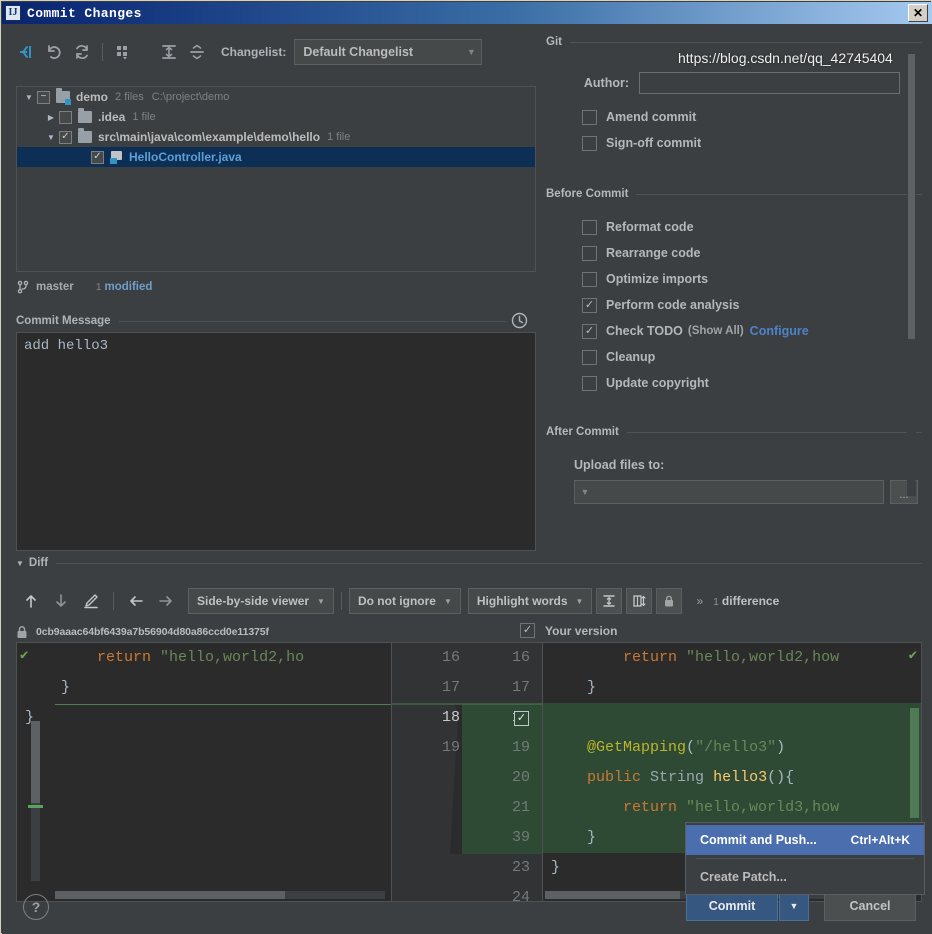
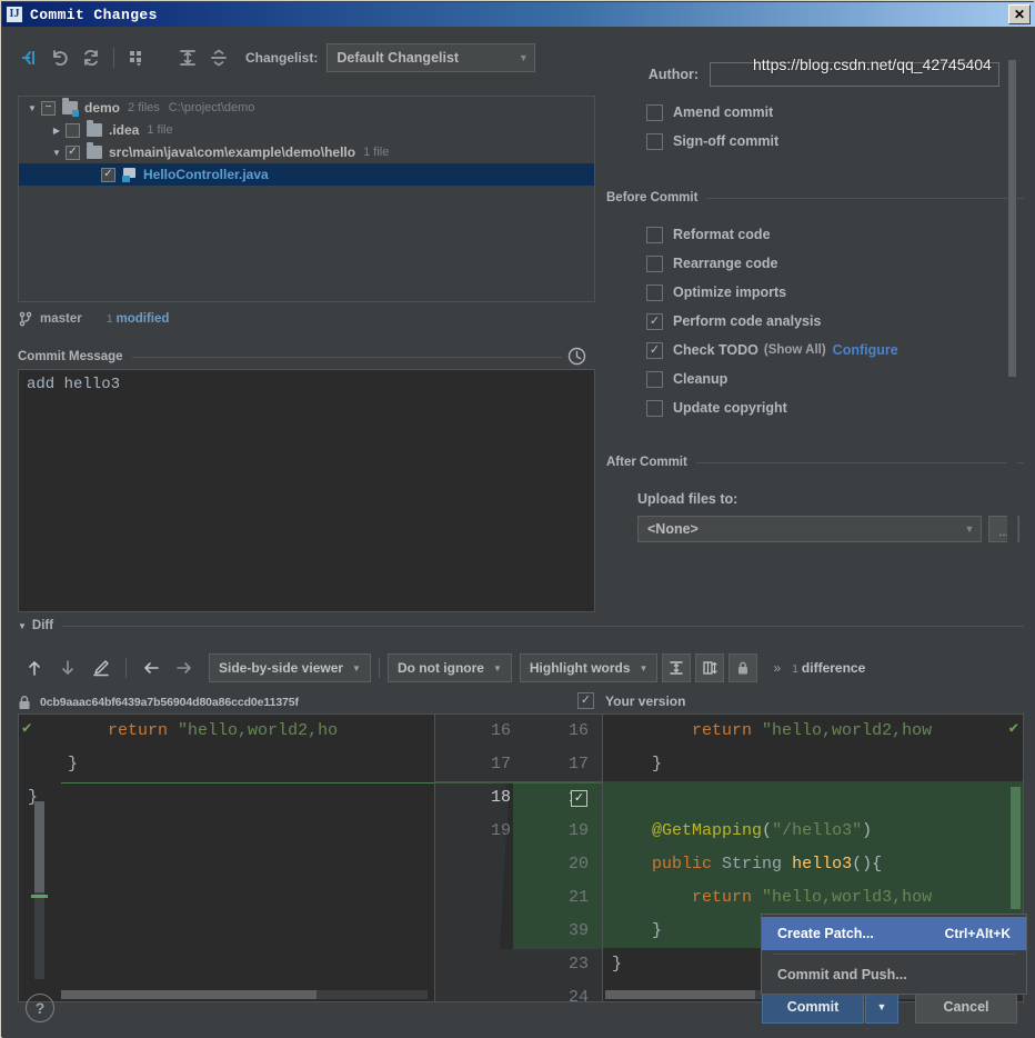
  IJ
  Commit Changes
  ✕
  Changelist:
  Default Changelist
  ▼
  ▼
  −
  demo
  2 files
  C:\project\demo
  ▶
  .idea
  1 file
  ▼
  ✓
  src\main\java\com\example\demo\hello
  1 file
  ✓
  HelloController.java
  master
  1 modified
  Commit Message
  add hello3
- Git
  Author:
  Amend commit
  Sign-off commit
  Before Commit
  Reformat code
  Rearrange code
  Optimize imports
  ✓
  Perform code analysis
  ✓
  Check TODO
  (Show All)
  Configure
  Cleanup
  Update copyright
  After Commit
  Upload files to:
+ <None>
  ▼
  ▼
  Diff
  Side-by-side viewer
  ▼
  Do not ignore
  ▼
  Highlight words
  ▼
  »
  1 difference
  0cb9aaac64bf6439a7b56904d80a86ccd0e11375f
  ✓
  Your version
  ✔
  return "hello,world2,ho
  }
  }
  16
  17
  18
  19
  16
  17
  19
  20
  21
  39
  23
  24
  ✓
  return "hello,world2,how
  }
  @GetMapping("/hello3")
  public String hello3(){
  return "hello,world3,how
  }
  }
  ✔
- Commit and Push...
+ Create Patch...
  Ctrl+Alt+K
- Create Patch...
+ Commit and Push...
  ?
  Commit
  ▼
  Cancel
  https://blog.csdn.net/qq_42745404
